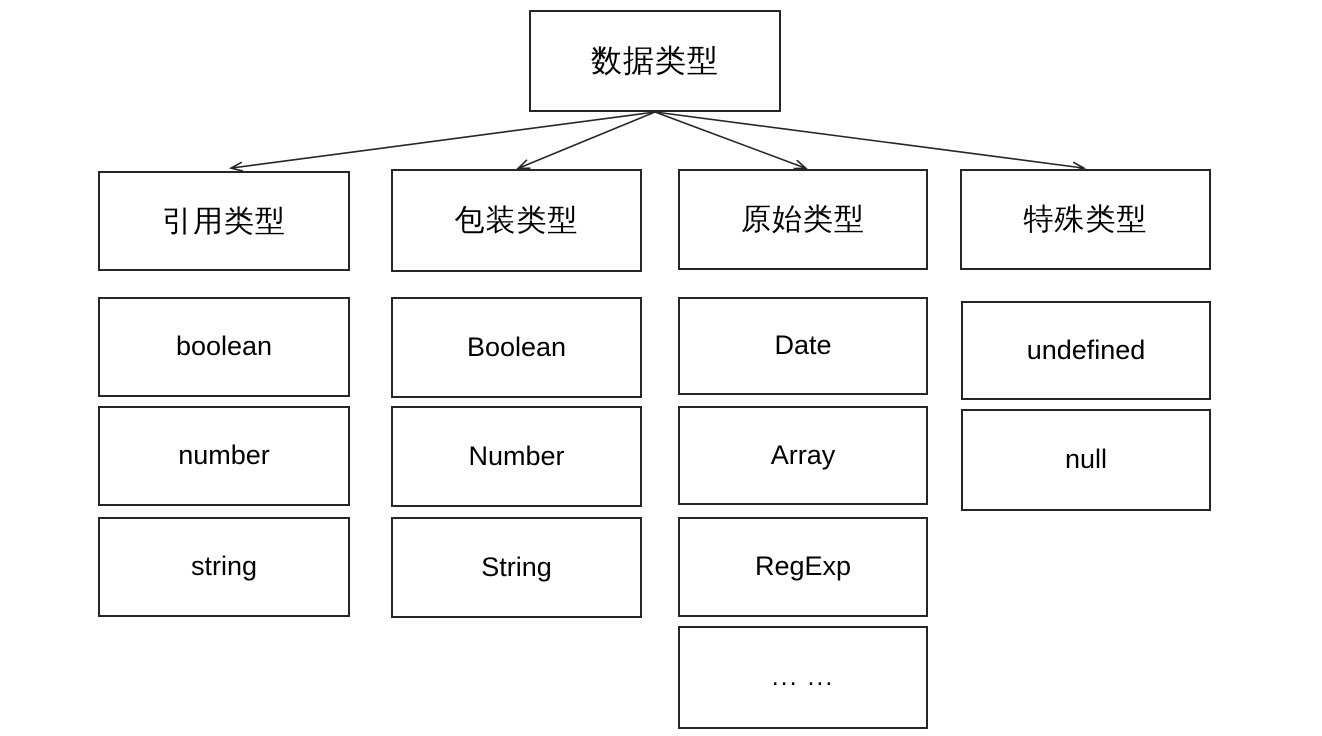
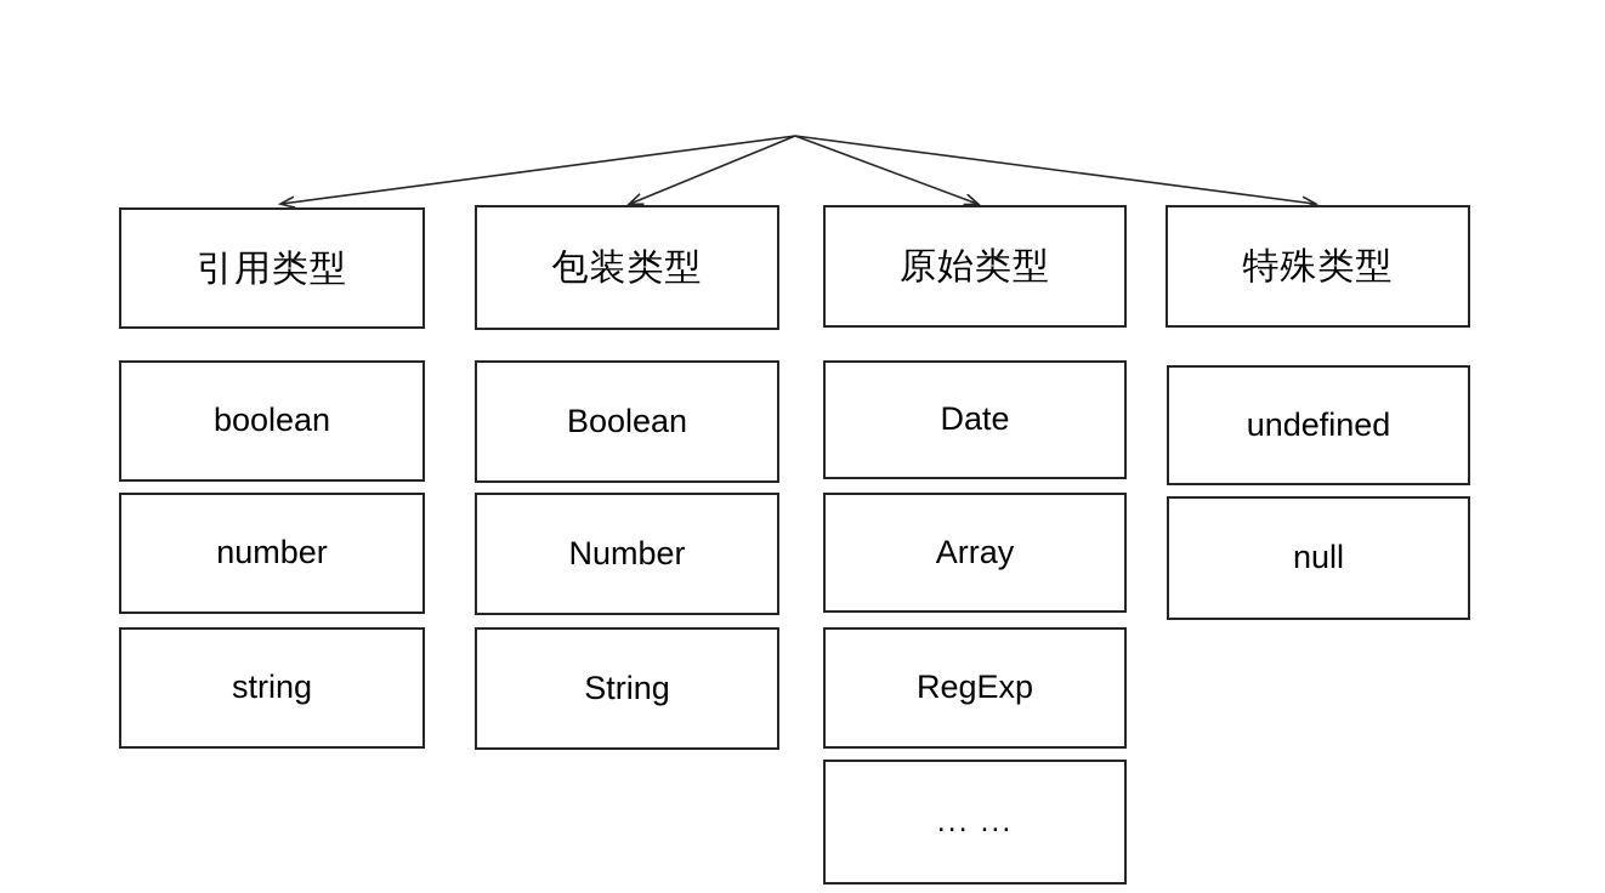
- 数据类型
  引用类型
  boolean
  number
  string
  包装类型
  Boolean
  Number
  String
  原始类型
  Date
  Array
  RegExp
  ... ...
  特殊类型
  undefined
  null
